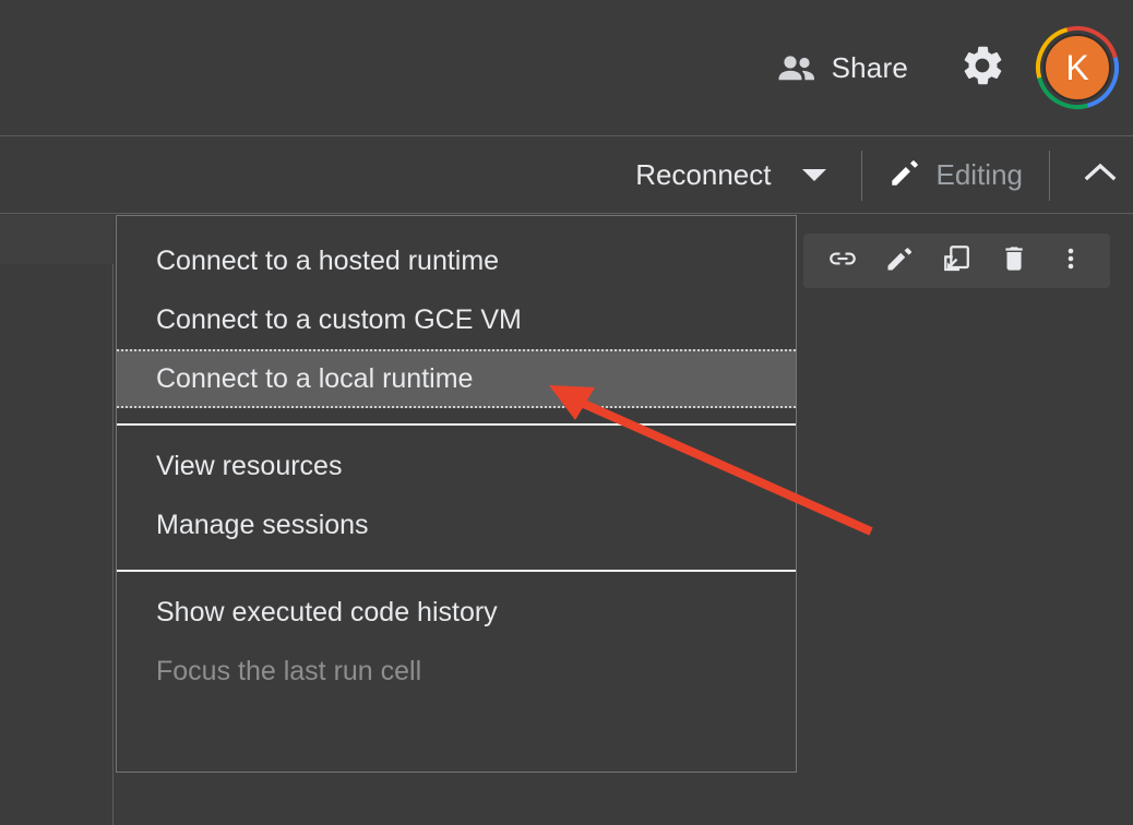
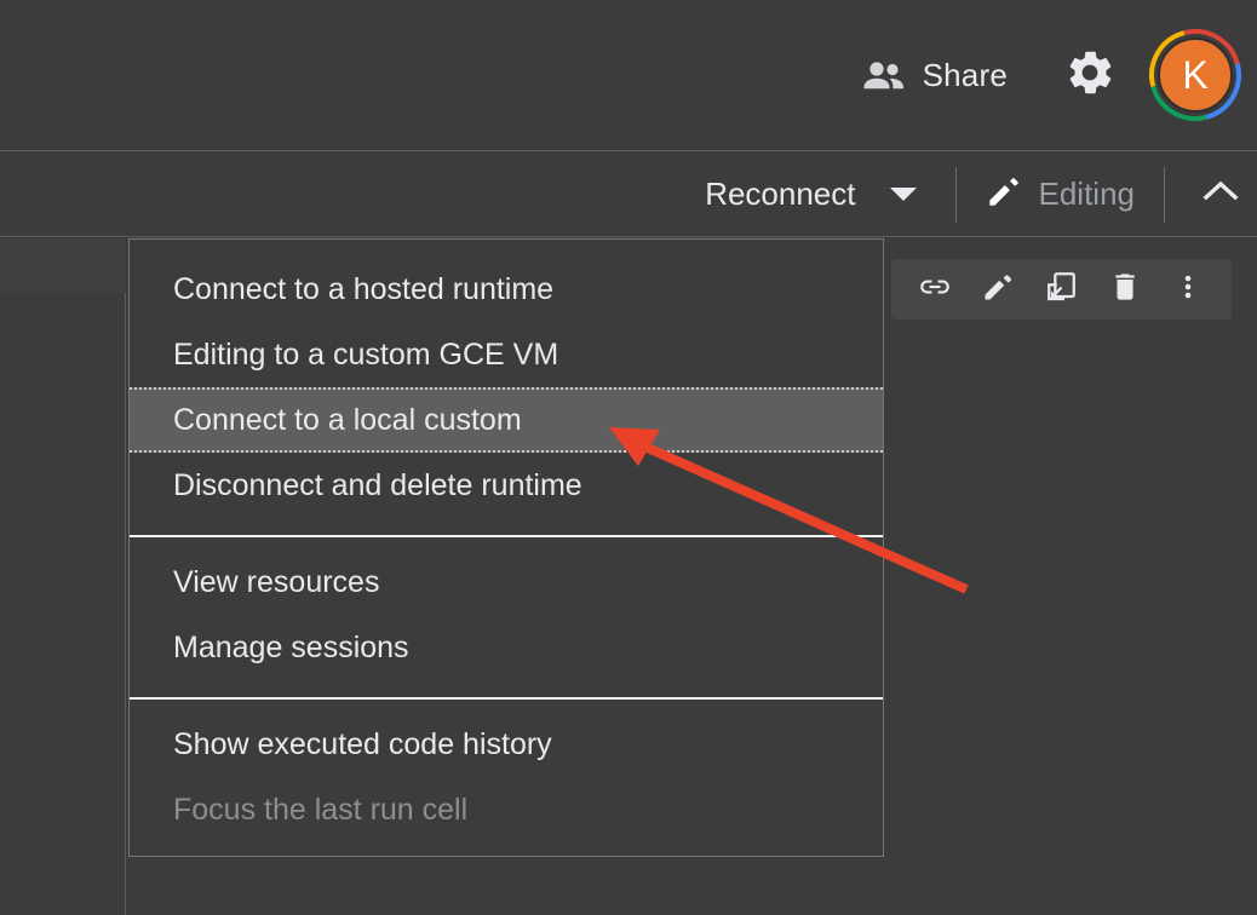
  Share
  K
  Reconnect
  Editing
  Connect to a hosted runtime
- Connect to a custom GCE VM
+ Editing to a custom GCE VM
- Connect to a local runtime
+ Connect to a local custom
+ Disconnect and delete runtime
  View resources
  Manage sessions
  Show executed code history
  Focus the last run cell
